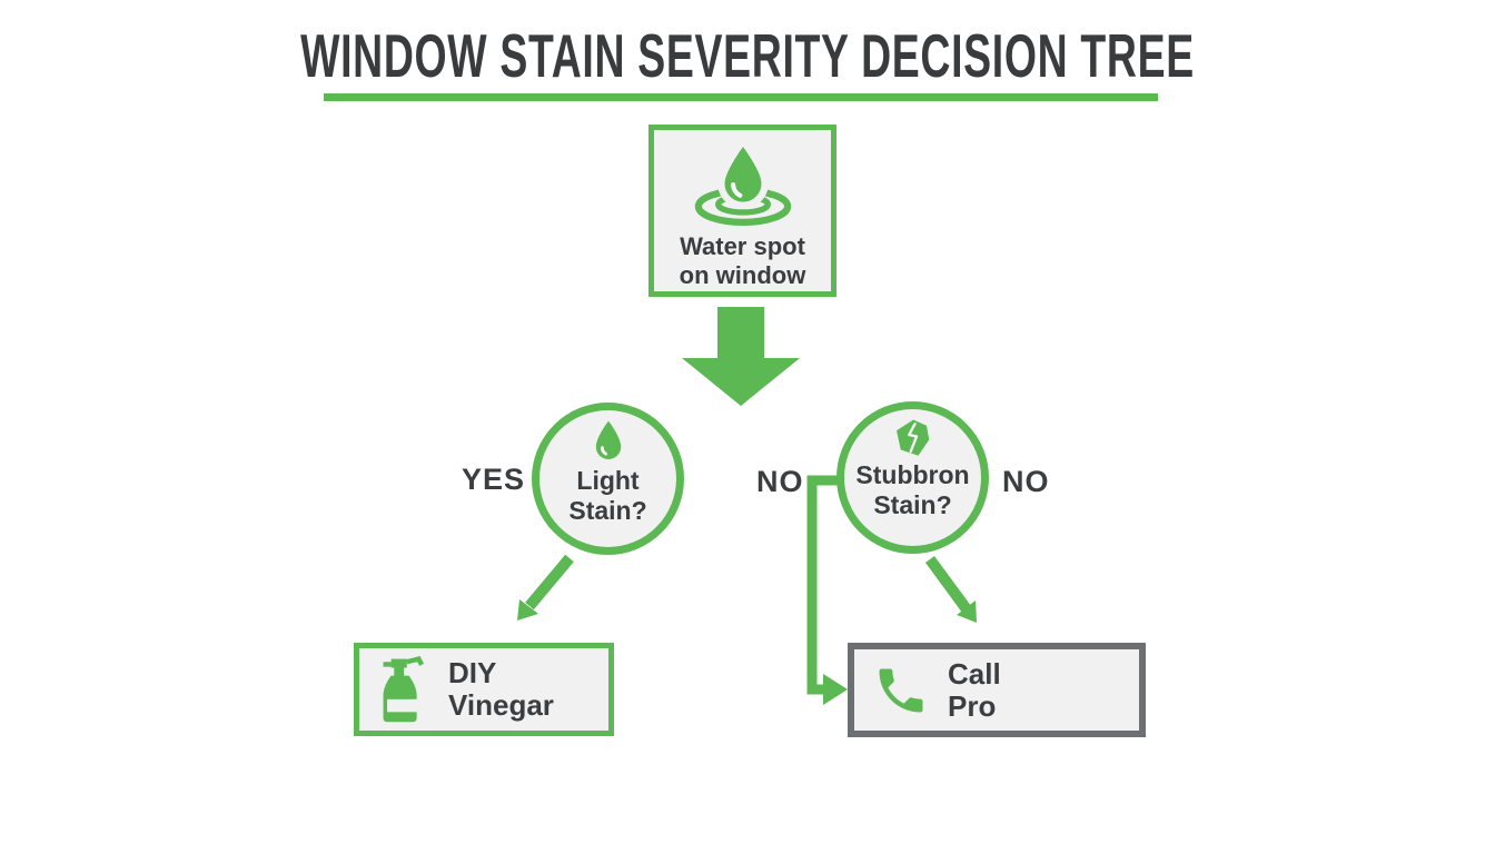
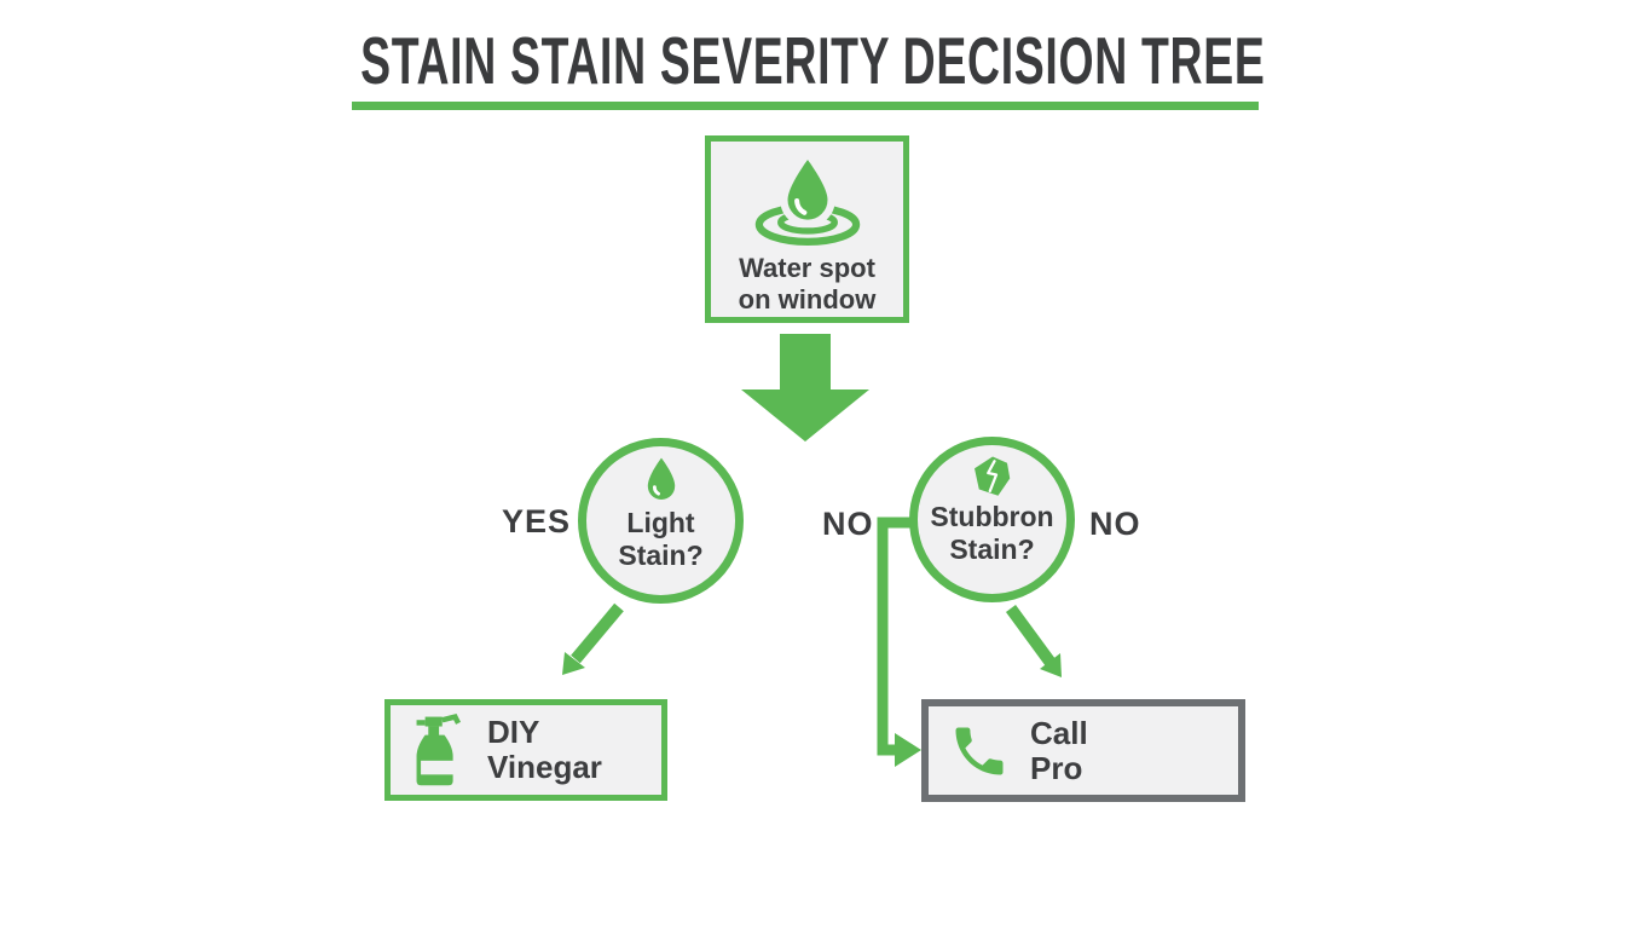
- WINDOW STAIN SEVERITY DECISION TREE
+ STAIN STAIN SEVERITY DECISION TREE
  Water spot
  on window
  Light
  Stain?
  Stubbron
  Stain?
  YES
  NO
  NO
  DIY
  Vinegar
  Call
  Pro
